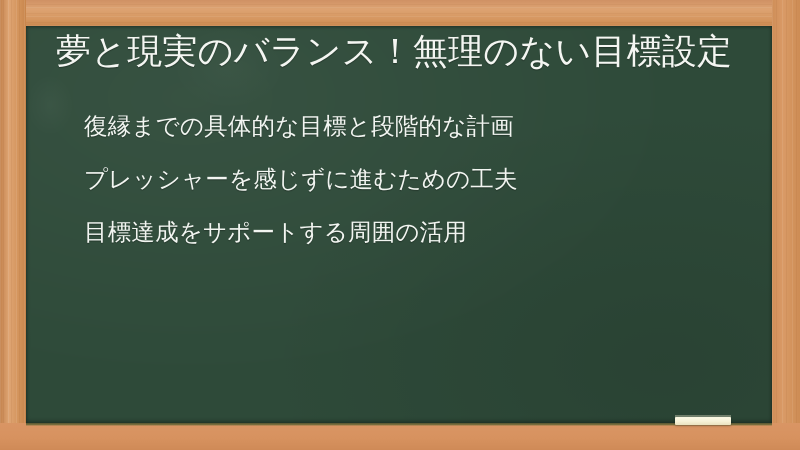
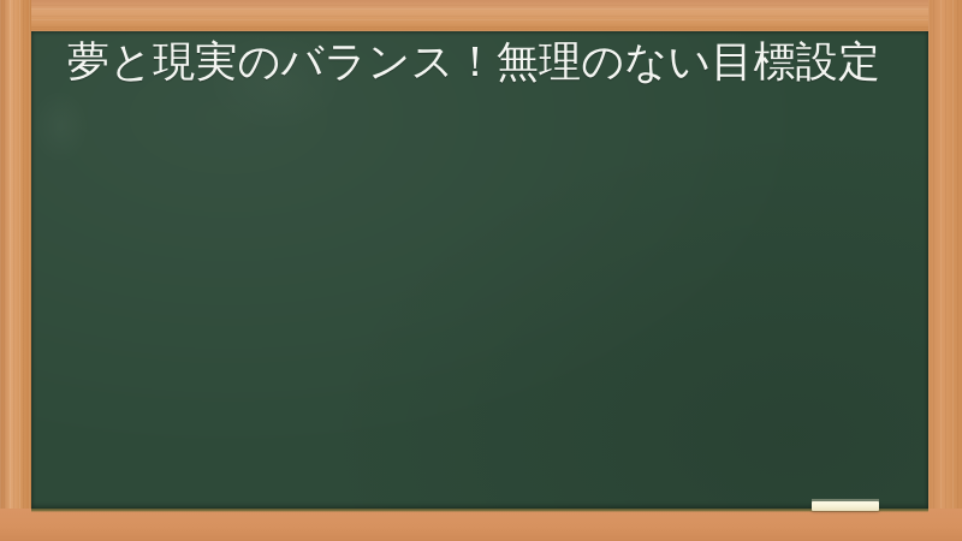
  夢と現実のバランス！無理のない目標設定
- 復縁までの具体的な目標と段階的な計画
- プレッシャーを感じずに進むための工夫
- 目標達成をサポートする周囲の活用
